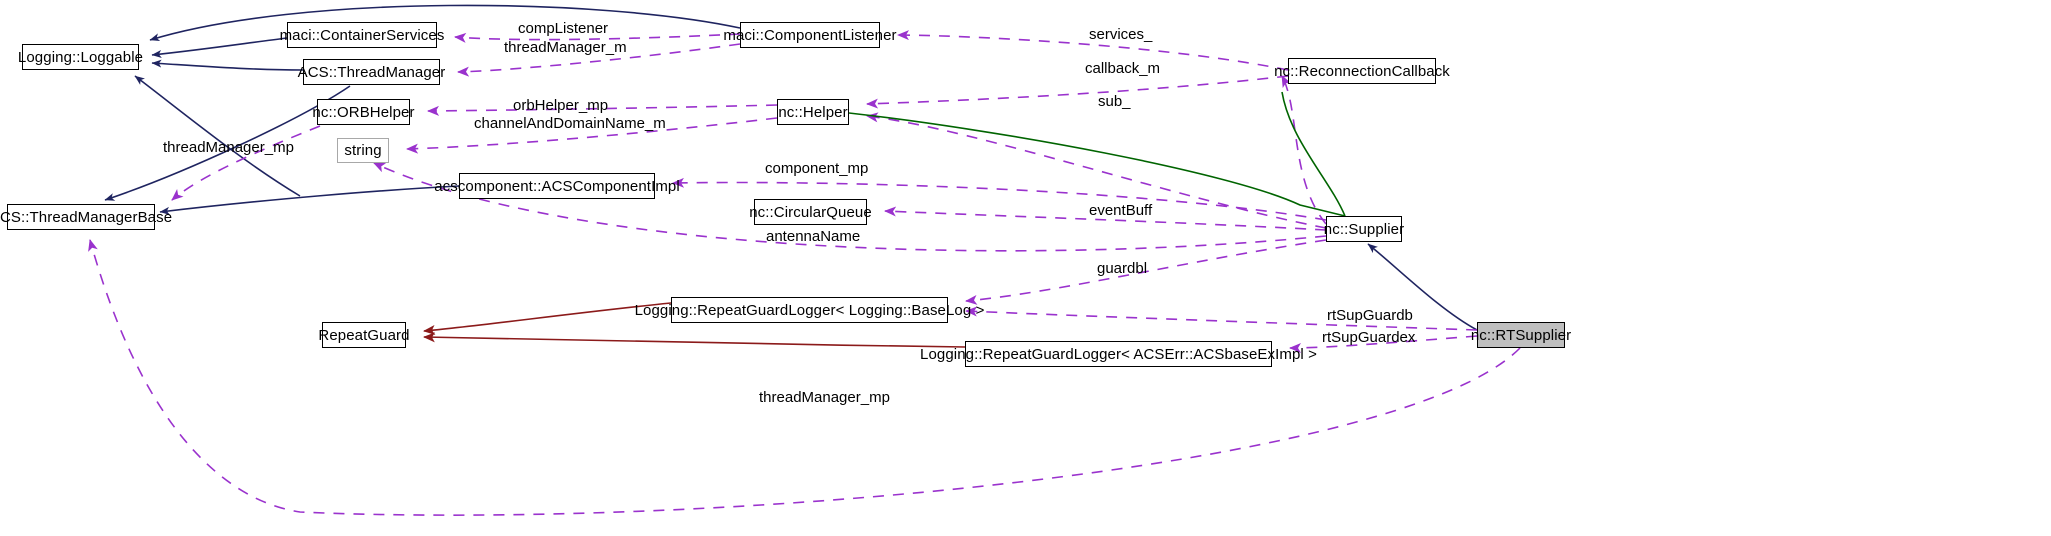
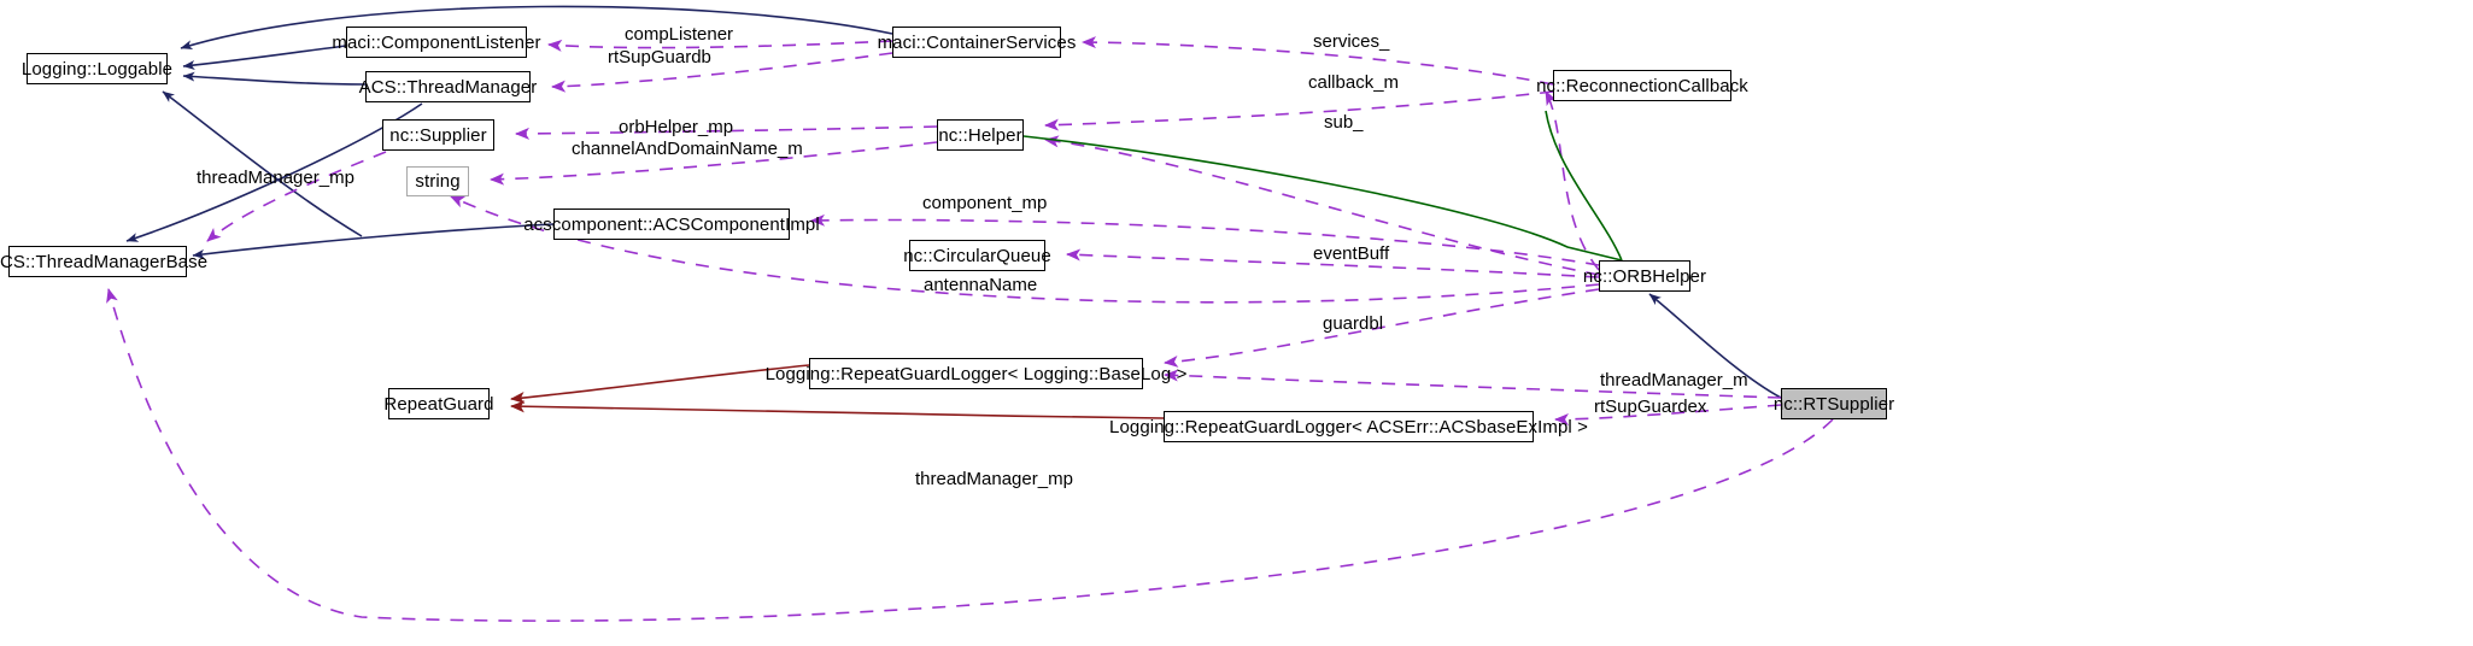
  Logging::Loggable
- maci::ContainerServices
+ maci::ComponentListener
  ACS::ThreadManager
- nc::ORBHelper
+ nc::Supplier
  string
  CS::ThreadManagerBase
  acscomponent::ACSComponentImpl
- maci::ComponentListener
+ maci::ContainerServices
  nc::Helper
  nc::CircularQueue
  RepeatGuard
  Logging::RepeatGuardLogger< Logging::BaseLog >
  Logging::RepeatGuardLogger< ACSErr::ACSbaseExImpl >
  nc::ReconnectionCallback
- nc::Supplier
+ nc::ORBHelper
  nc::RTSupplier
  compListener
- threadManager_m
+ rtSupGuardb
  orbHelper_mp
  channelAndDomainName_m
  threadManager_mp
  services_
  callback_m
  sub_
  component_mp
  eventBuff
  antennaName
  guardbl
- rtSupGuardb
+ threadManager_m
  rtSupGuardex
  threadManager_mp
